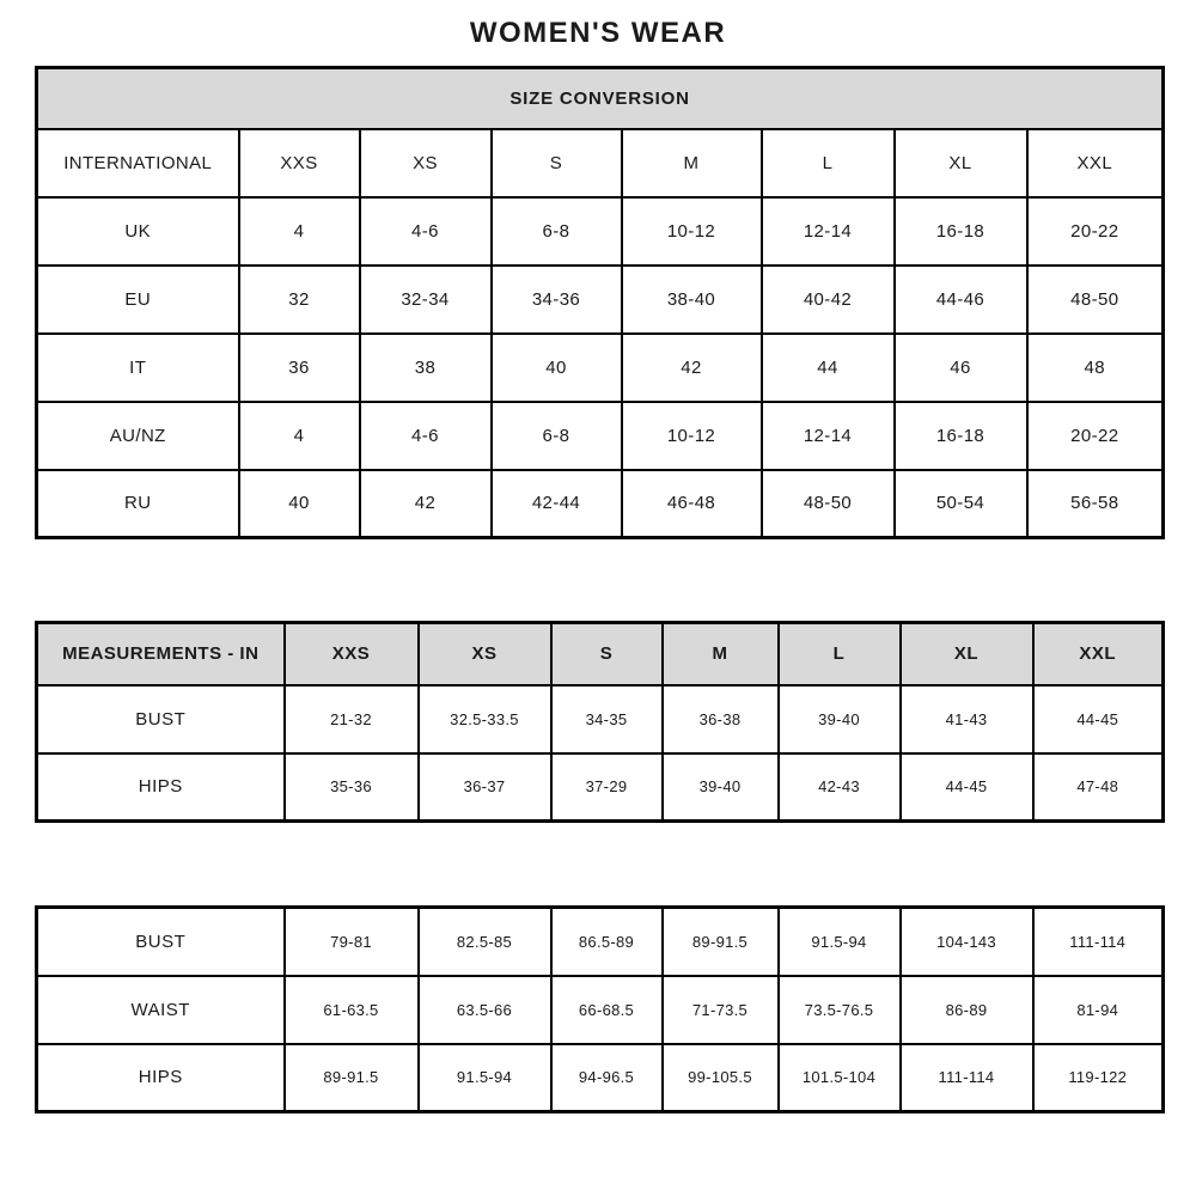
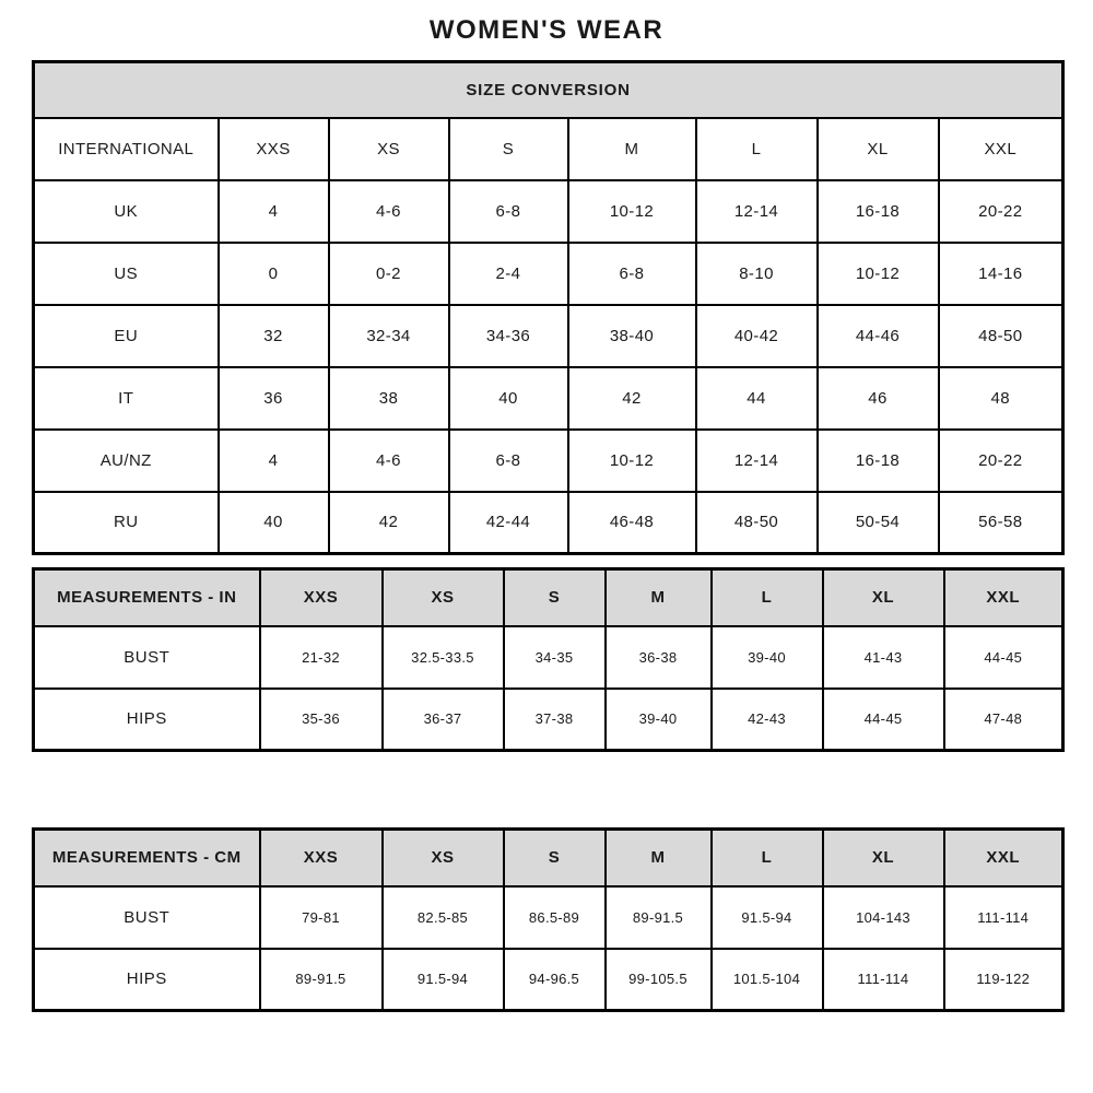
  WOMEN'S WEAR
  SIZE CONVERSION
  INTERNATIONAL	XXS	XS	S	M	L	XL	XXL
  UK	4	4-6	6-8	10-12	12-14	16-18	20-22
+ US	0	0-2	2-4	6-8	8-10	10-12	14-16
  EU	32	32-34	34-36	38-40	40-42	44-46	48-50
  IT	36	38	40	42	44	46	48
  AU/NZ	4	4-6	6-8	10-12	12-14	16-18	20-22
  RU	40	42	42-44	46-48	48-50	50-54	56-58
  MEASUREMENTS - IN	XXS	XS	S	M	L	XL	XXL
  BUST	21-32	32.5-33.5	34-35	36-38	39-40	41-43	44-45
- HIPS	35-36	36-37	37-29	39-40	42-43	44-45	47-48
+ HIPS	35-36	36-37	37-38	39-40	42-43	44-45	47-48
+ MEASUREMENTS - CM	XXS	XS	S	M	L	XL	XXL
  BUST	79-81	82.5-85	86.5-89	89-91.5	91.5-94	104-143	111-114
- WAIST	61-63.5	63.5-66	66-68.5	71-73.5	73.5-76.5	86-89	81-94
  HIPS	89-91.5	91.5-94	94-96.5	99-105.5	101.5-104	111-114	119-122
